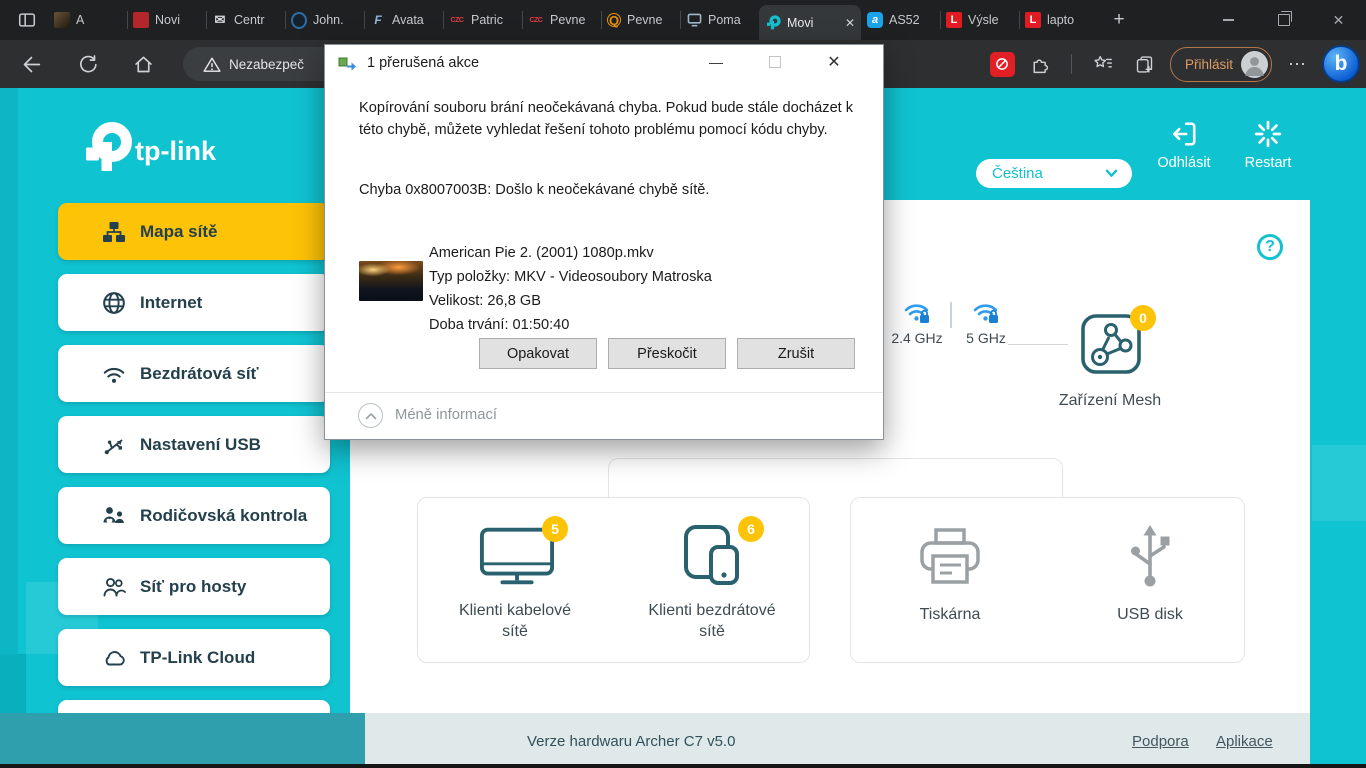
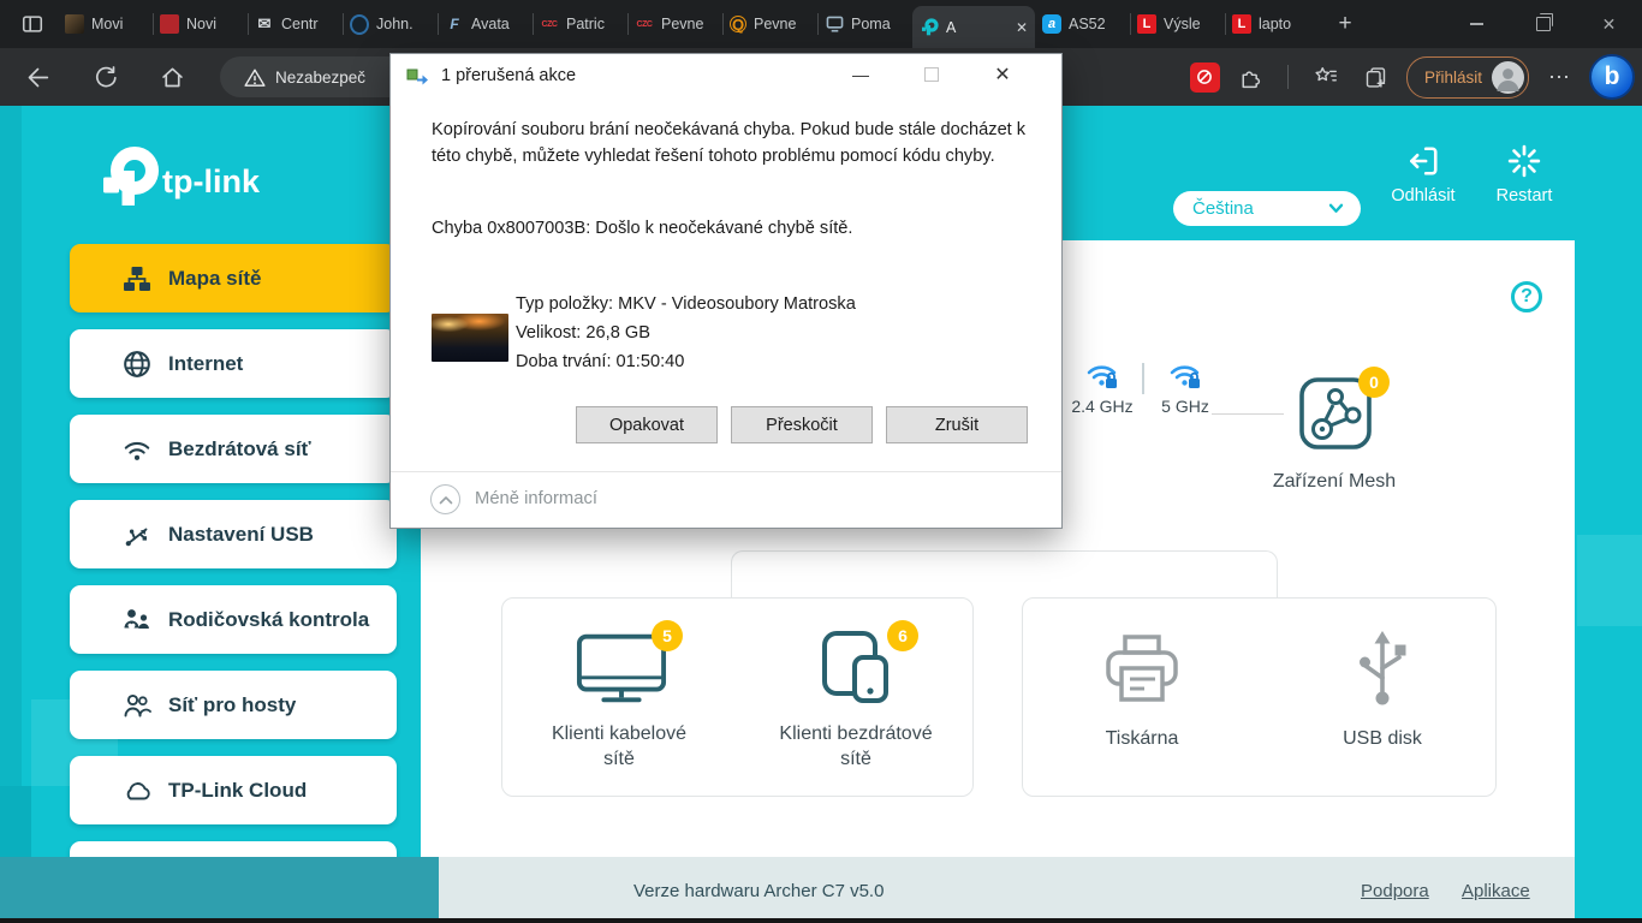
- A
+ Movi
  Novi
  ✉
  Centr
  John.
  F
  Avata
  Patric
  Pevne
  Q
  Pevne
  Poma
- Movi
+ A
  ✕
  a
  AS52
  L
  Výsle
  L
  lapto
  +
  ✕
  Přihlásit
  ⋯
  b
  Nezabezpeč
  tp-link
  Čeština
  Odhlásit
  Restart
  Mapa sítě
  Internet
  Bezdrátová síť
  Nastavení USB
  Rodičovská kontrola
  Síť pro hosty
  TP-Link Cloud
  ?
  2.4 GHz
  5 GHz
  0
  Zařízení Mesh
  5
  Klienti kabelové sítě
  6
  Klienti bezdrátové sítě
  Tiskárna
  USB disk
  Verze hardwaru Archer C7 v5.0
  Podpora
  Aplikace
  1 přerušená akce
  —
  ✕
  Kopírování souboru brání neočekávaná chyba. Pokud bude stále docházet k této chybě, můžete vyhledat řešení tohoto problému pomocí kódu chyby.
  Chyba 0x8007003B: Došlo k neočekávané chybě sítě.
- American Pie 2. (2001) 1080p.mkv
  Typ položky: MKV - Videosoubory Matroska
  Velikost: 26,8 GB
  Doba trvání: 01:50:40
  Opakovat
  Přeskočit
  Zrušit
  Méně informací
